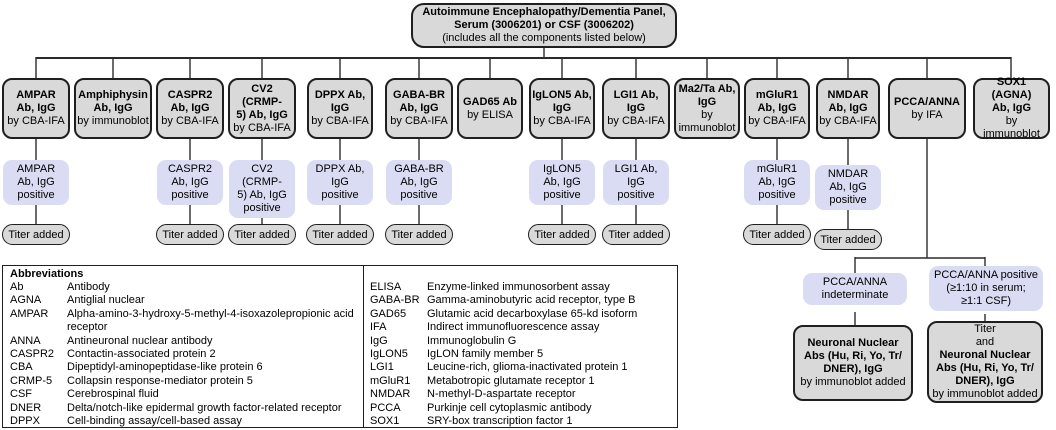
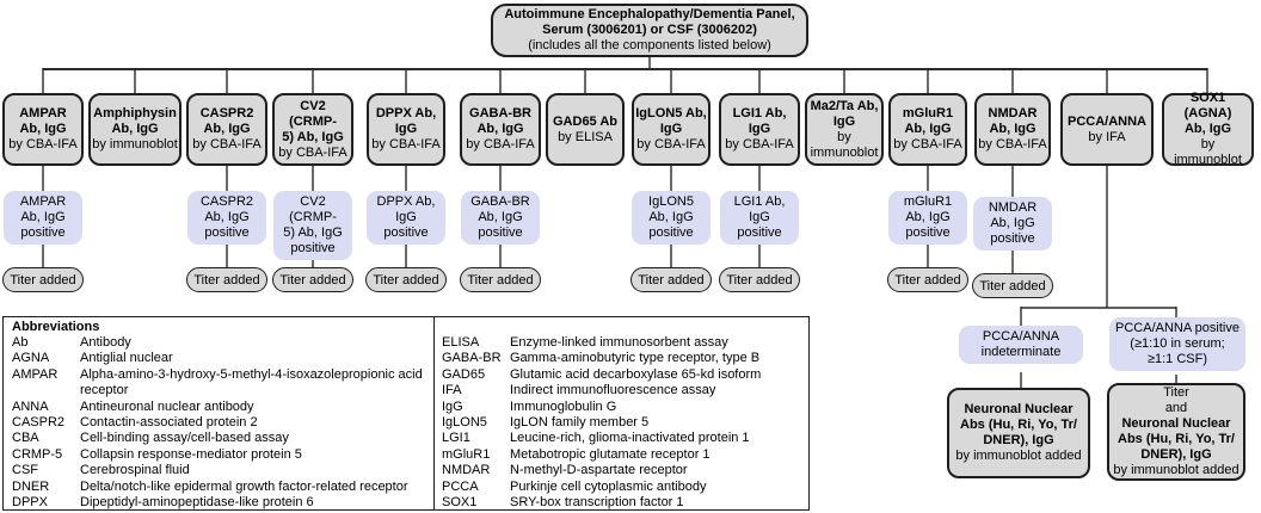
  Autoimmune Encephalopathy/Dementia Panel,
  Serum (3006201) or CSF (3006202)
  (includes all the components listed below)
  AMPAR
  Ab, IgG
  by CBA-IFA
  Amphiphysin
  Ab, IgG
  by immunoblot
  CASPR2
  Ab, IgG
  by CBA-IFA
  CV2 (CRMP-
  5) Ab, IgG
  by CBA-IFA
  DPPX Ab,
  IgG
  by CBA-IFA
  GABA-BR
  Ab, IgG
  by CBA-IFA
  GAD65 Ab
  by ELISA
  IgLON5 Ab,
  IgG
  by CBA-IFA
  LGI1 Ab,
  IgG
  by CBA-IFA
  Ma2/Ta Ab,
  IgG
  by
  immunoblot
  mGluR1
  Ab, IgG
  by CBA-IFA
  NMDAR
  Ab, IgG
  by CBA-IFA
  PCCA/ANNA
  by IFA
  SOX1 (AGNA)
  Ab, IgG
  by immunoblot
  AMPAR
  Ab, IgG
  positive
  CASPR2
  Ab, IgG
  positive
  CV2 (CRMP-
  5) Ab, IgG
  positive
  DPPX Ab,
  IgG
  positive
  GABA-BR
  Ab, IgG
  positive
  IgLON5
  Ab, IgG
  positive
  LGI1 Ab,
  IgG
  positive
  mGluR1
  Ab, IgG
  positive
  NMDAR
  Ab, IgG
  positive
  Titer added
  Titer added
  Titer added
  Titer added
  Titer added
  Titer added
  Titer added
  Titer added
  Titer added
  PCCA/ANNA
  indeterminate
  PCCA/ANNA positive
  (≥1:10 in serum;
  ≥1:1 CSF)
  Neuronal Nuclear
  Abs (Hu, Ri, Yo, Tr/
  DNER), IgG
  by immunoblot added
  Titer
  and
  Neuronal Nuclear
  Abs (Hu, Ri, Yo, Tr/
  DNER), IgG
  by immunoblot added
  Abbreviations
  Ab
  Antibody
  AGNA
  Antiglial nuclear
  AMPAR
  Alpha-amino-3-hydroxy-5-methyl-4-isoxazolepropionic acid receptor
  ANNA
  Antineuronal nuclear antibody
  CASPR2
  Contactin-associated protein 2
  CBA
- Dipeptidyl-aminopeptidase-like protein 6
+ Cell-binding assay/cell-based assay
  CRMP-5
  Collapsin response-mediator protein 5
  CSF
  Cerebrospinal fluid
  DNER
  Delta/notch-like epidermal growth factor-related receptor
  DPPX
- Cell-binding assay/cell-based assay
+ Dipeptidyl-aminopeptidase-like protein 6
  ELISA
  Enzyme-linked immunosorbent assay
  GABA-BR
- Gamma-aminobutyric acid receptor, type B
+ Gamma-aminobutyric type receptor, type B
  GAD65
  Glutamic acid decarboxylase 65-kd isoform
  IFA
  Indirect immunofluorescence assay
  IgG
  Immunoglobulin G
  IgLON5
  IgLON family member 5
  LGI1
  Leucine-rich, glioma-inactivated protein 1
  mGluR1
  Metabotropic glutamate receptor 1
  NMDAR
  N-methyl-D-aspartate receptor
  PCCA
  Purkinje cell cytoplasmic antibody
  SOX1
  SRY-box transcription factor 1
